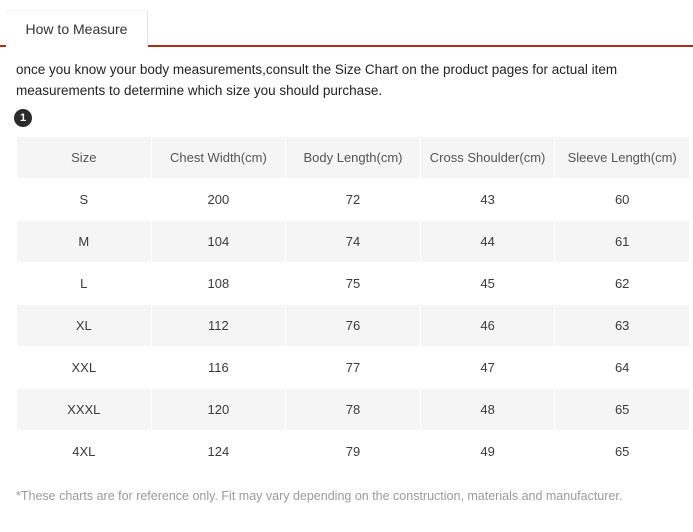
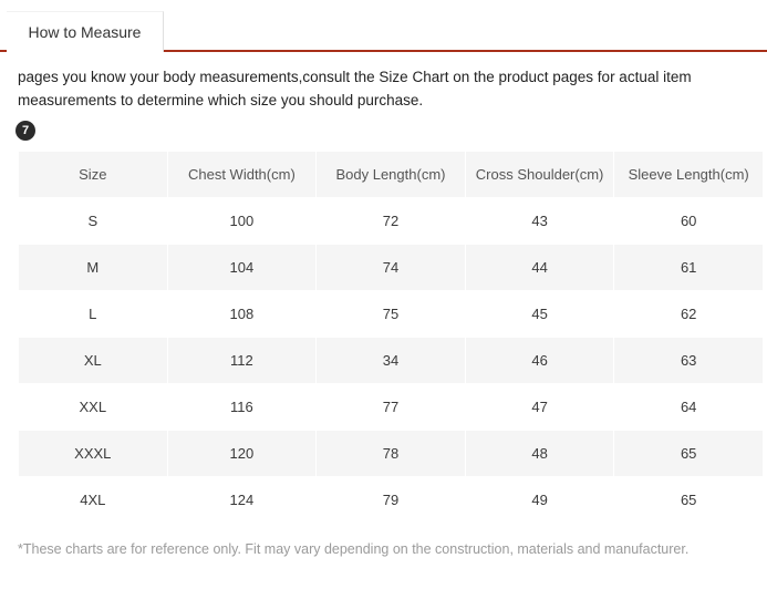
  How to Measure
- once you know your body measurements,consult the Size Chart on the product pages for actual item measurements to determine which size you should purchase.
+ pages you know your body measurements,consult the Size Chart on the product pages for actual item measurements to determine which size you should purchase.
- 1
+ 7
  Size	Chest Width(cm)	Body Length(cm)	Cross Shoulder(cm)	Sleeve Length(cm)
- S	200	72	43	60
+ S	100	72	43	60
  M	104	74	44	61
  L	108	75	45	62
- XL	112	76	46	63
+ XL	112	34	46	63
  XXL	116	77	47	64
  XXXL	120	78	48	65
  4XL	124	79	49	65
  *These charts are for reference only. Fit may vary depending on the construction, materials and manufacturer.
